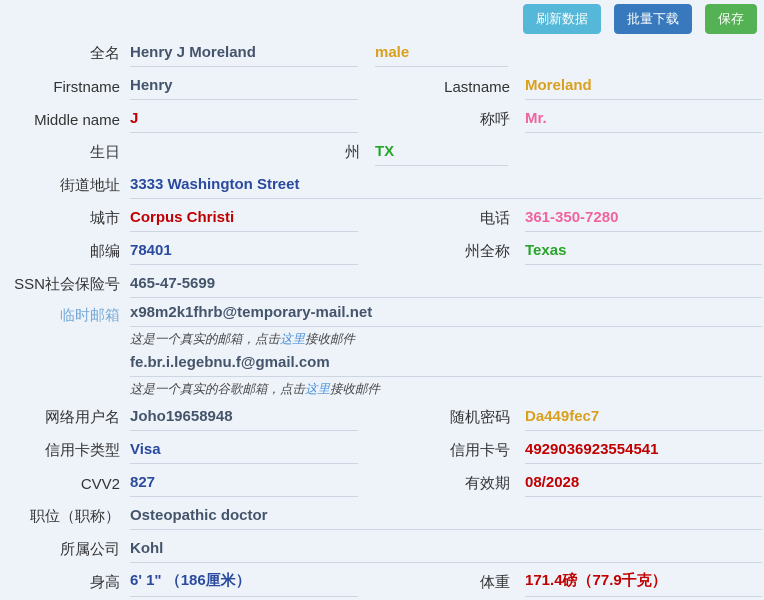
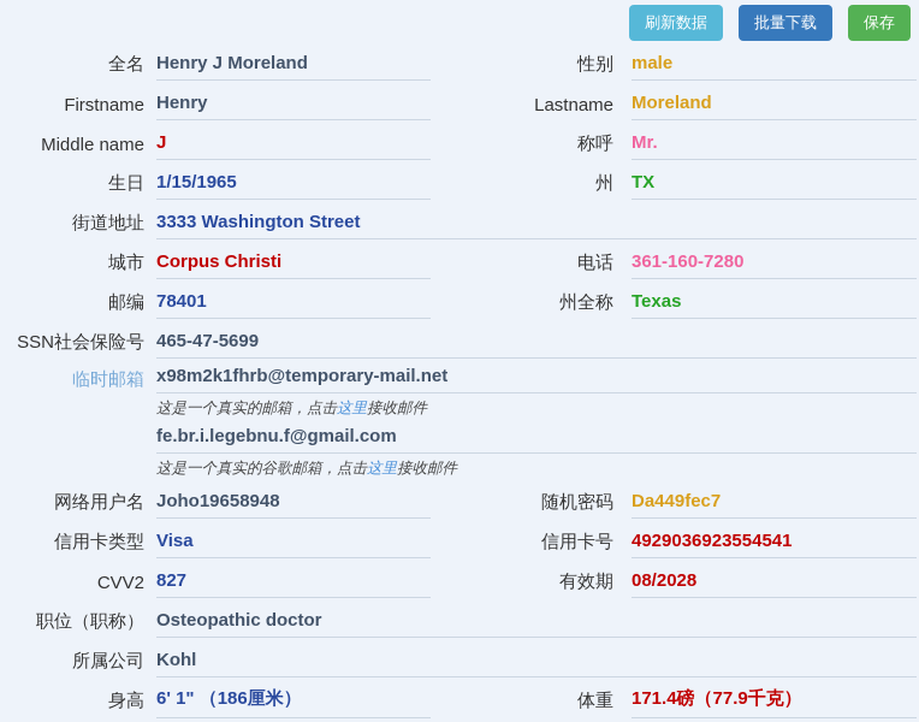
  刷新数据
  批量下载
  保存
  全名
  Henry J Moreland
+ 性别
  male
  Firstname
  Henry
  Lastname
  Moreland
  Middle name
  J
  称呼
  Mr.
  生日
+ 1/15/1965
  州
  TX
  街道地址
  3333 Washington Street
  城市
  Corpus Christi
  电话
- 361-350-7280
+ 361-160-7280
  邮编
  78401
  州全称
  Texas
  SSN社会保险号
  465-47-5699
  临时邮箱
  x98m2k1fhrb@temporary-mail.net
  这是一个真实的邮箱，点击这里接收邮件
  fe.br.i.legebnu.f@gmail.com
  这是一个真实的谷歌邮箱，点击这里接收邮件
  网络用户名
  Joho19658948
  随机密码
  Da449fec7
  信用卡类型
  Visa
  信用卡号
  4929036923554541
  CVV2
  827
  有效期
  08/2028
  职位（职称）
  Osteopathic doctor
  所属公司
  Kohl
  身高
  6' 1" （186厘米）
  体重
  171.4磅（77.9千克）
